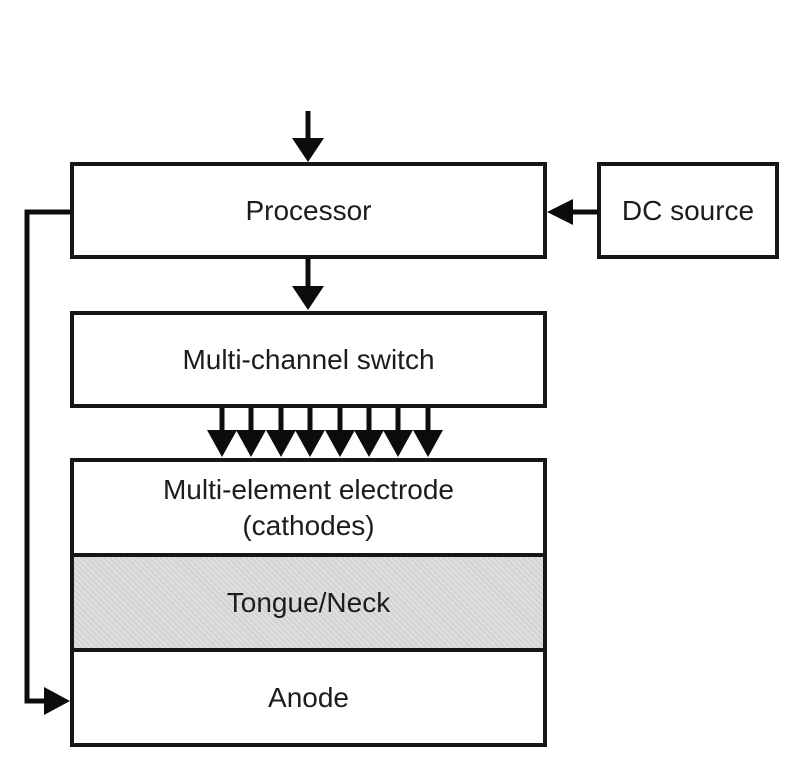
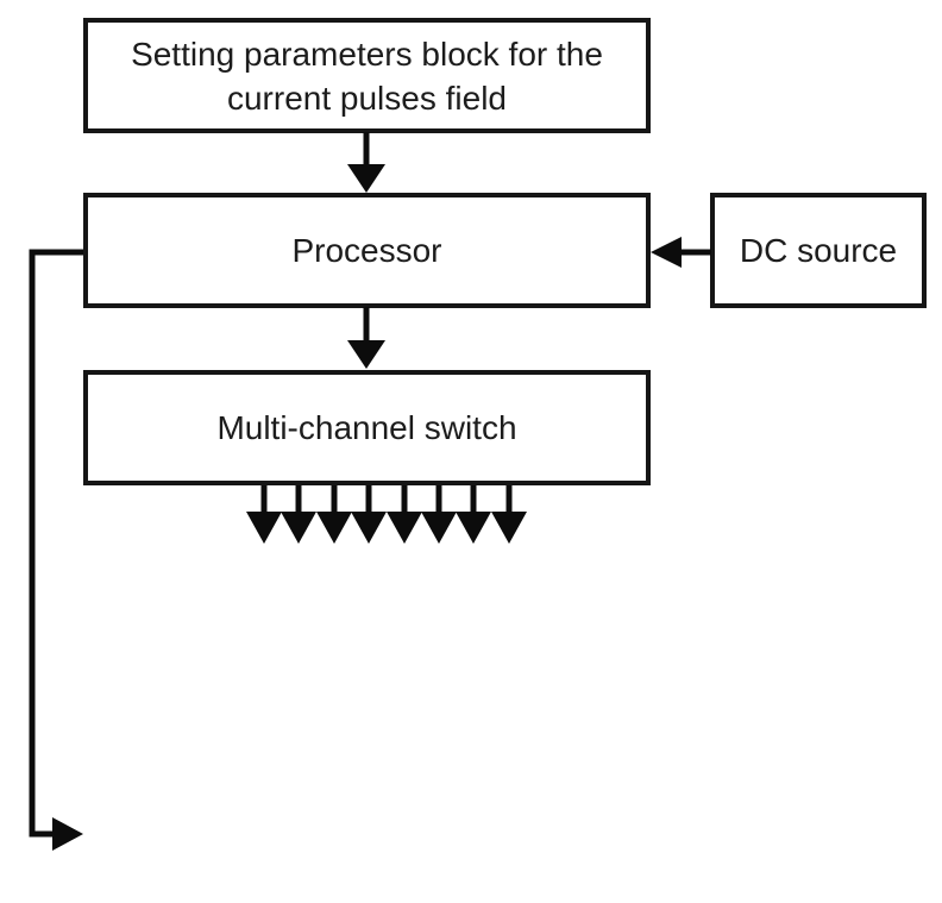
+ Setting parameters block for the
+ current pulses field
  Processor
  DC source
  Multi-channel switch
- Multi-element electrode
- (cathodes)
- Tongue/Neck
- Anode
